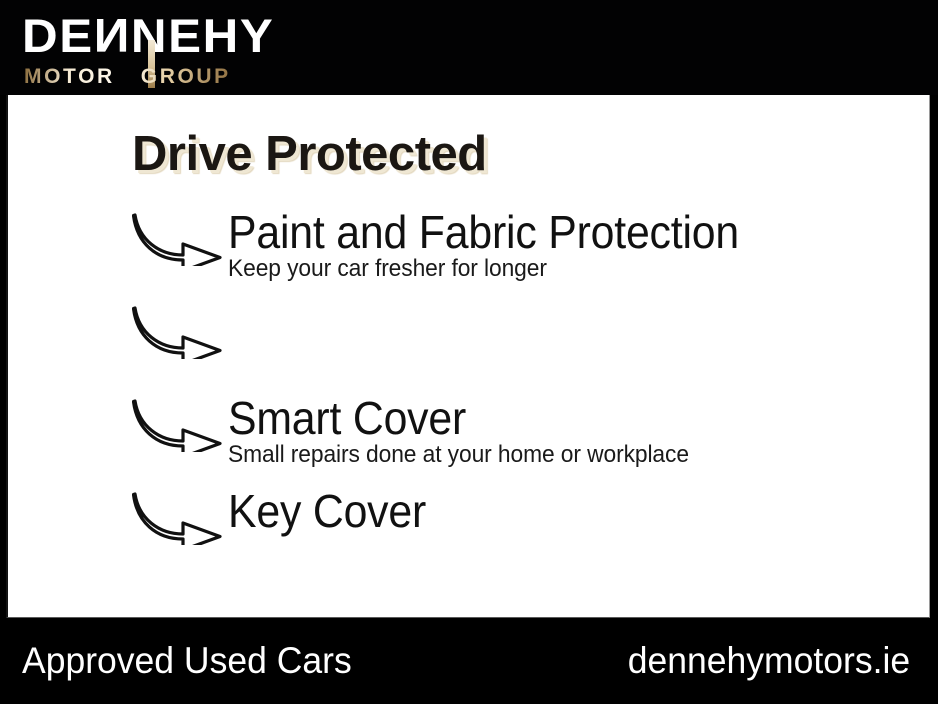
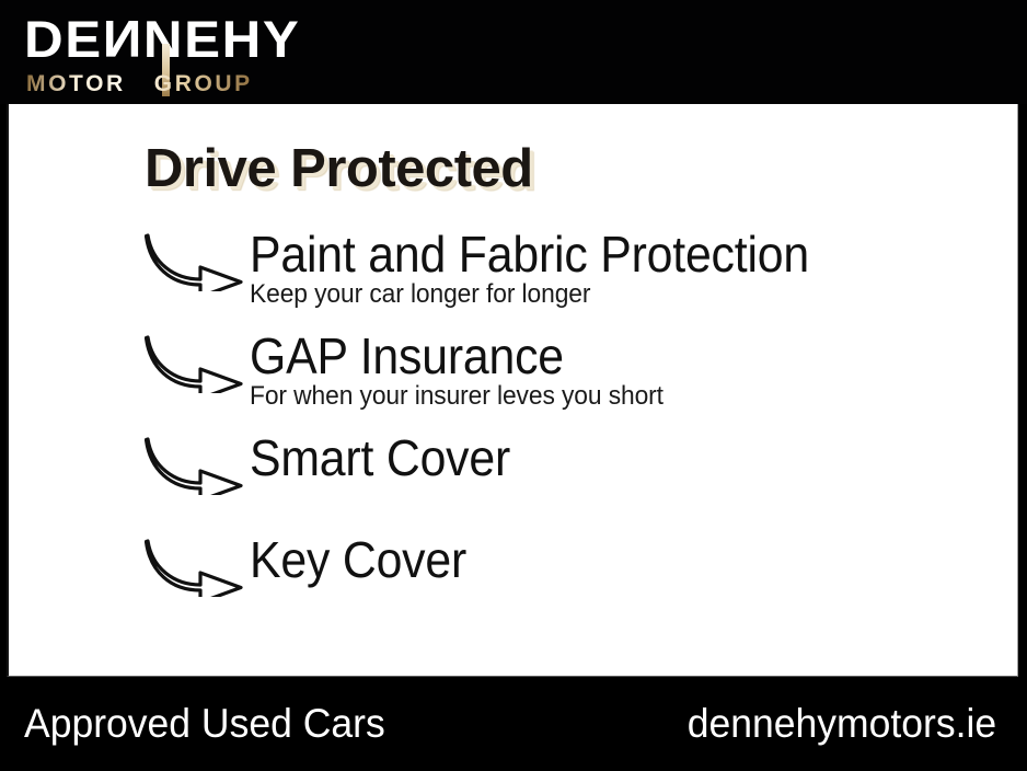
  MOTOR GROUP
  Drive Protected
  Paint and Fabric Protection
- Keep your car fresher for longer
+ Keep your car longer for longer
+ GAP Insurance
+ For when your insurer leves you short
  Smart Cover
- Small repairs done at your home or workplace
  Key Cover
  Approved Used Cars
  dennehymotors.ie
